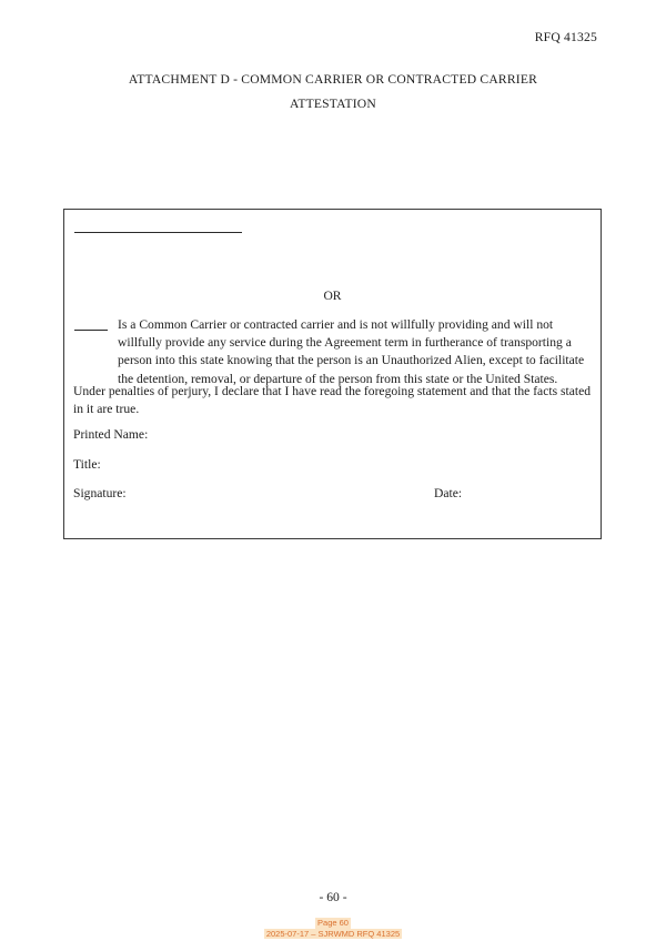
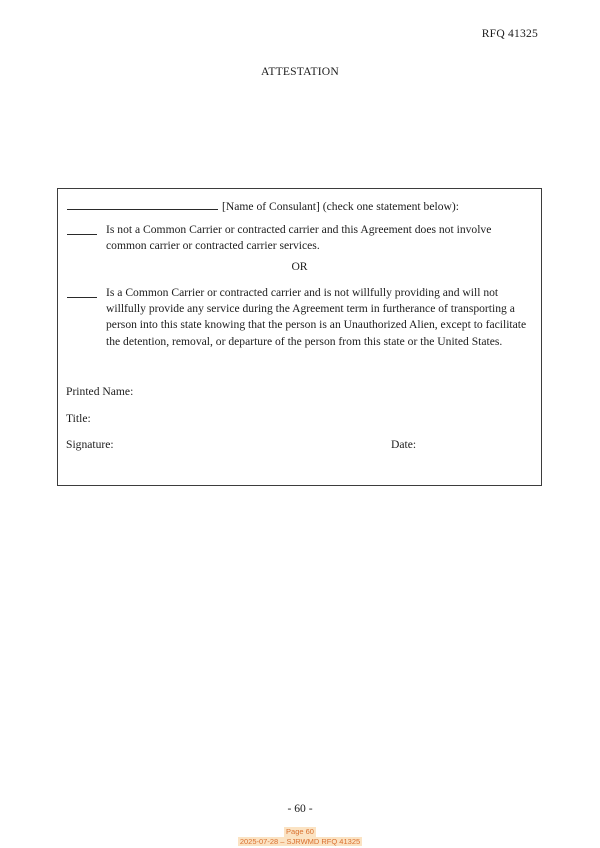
  RFQ 41325
- ATTACHMENT D - COMMON CARRIER OR CONTRACTED CARRIER
  ATTESTATION
+ [Name of Consulant] (check one statement below):
+ Is not a Common Carrier or contracted carrier and this Agreement does not involve common carrier or contracted carrier services.
  OR
  Is a Common Carrier or contracted carrier and is not willfully providing and will not willfully provide any service during the Agreement term in furtherance of transporting a person into this state knowing that the person is an Unauthorized Alien, except to facilitate the detention, removal, or departure of the person from this state or the United States.
- Under penalties of perjury, I declare that I have read the foregoing statement and that the facts stated in it are true.
  Printed Name:
  Title:
  Signature:
  Date:
  - 60 -
  Page 60
- 2025-07-17 – SJRWMD RFQ 41325
+ 2025-07-28 – SJRWMD RFQ 41325
